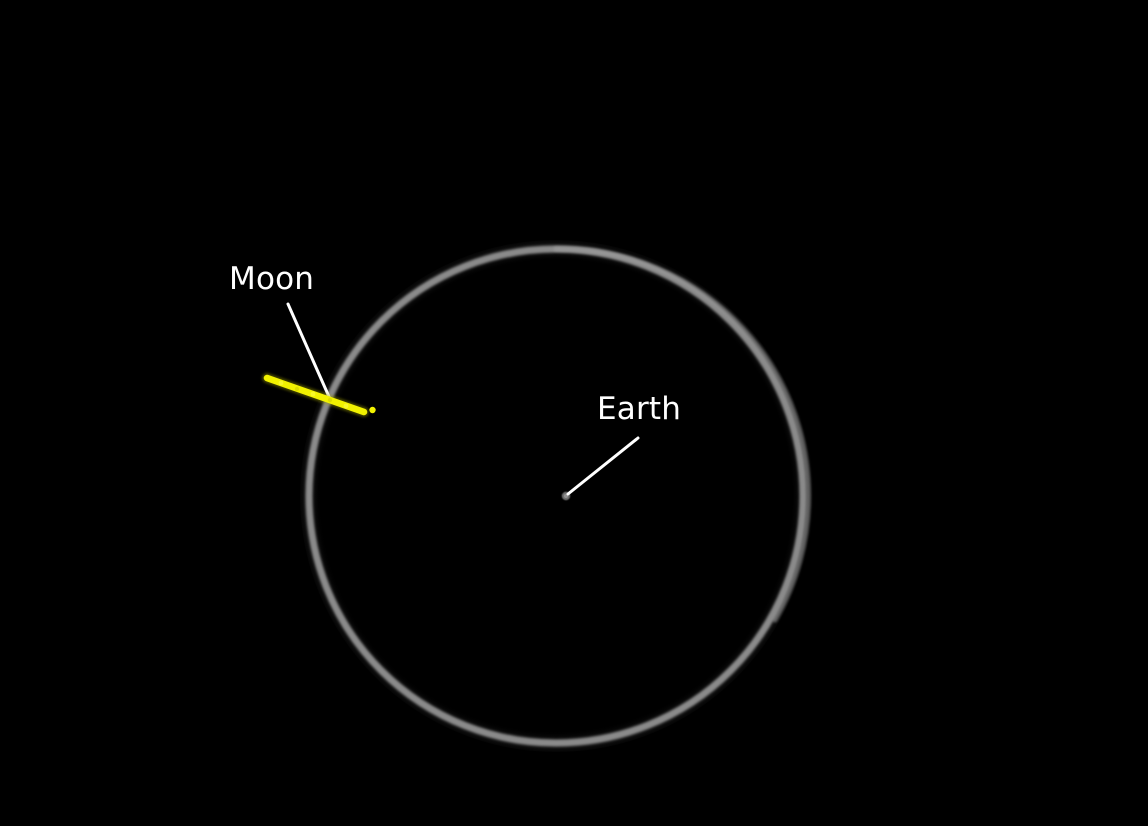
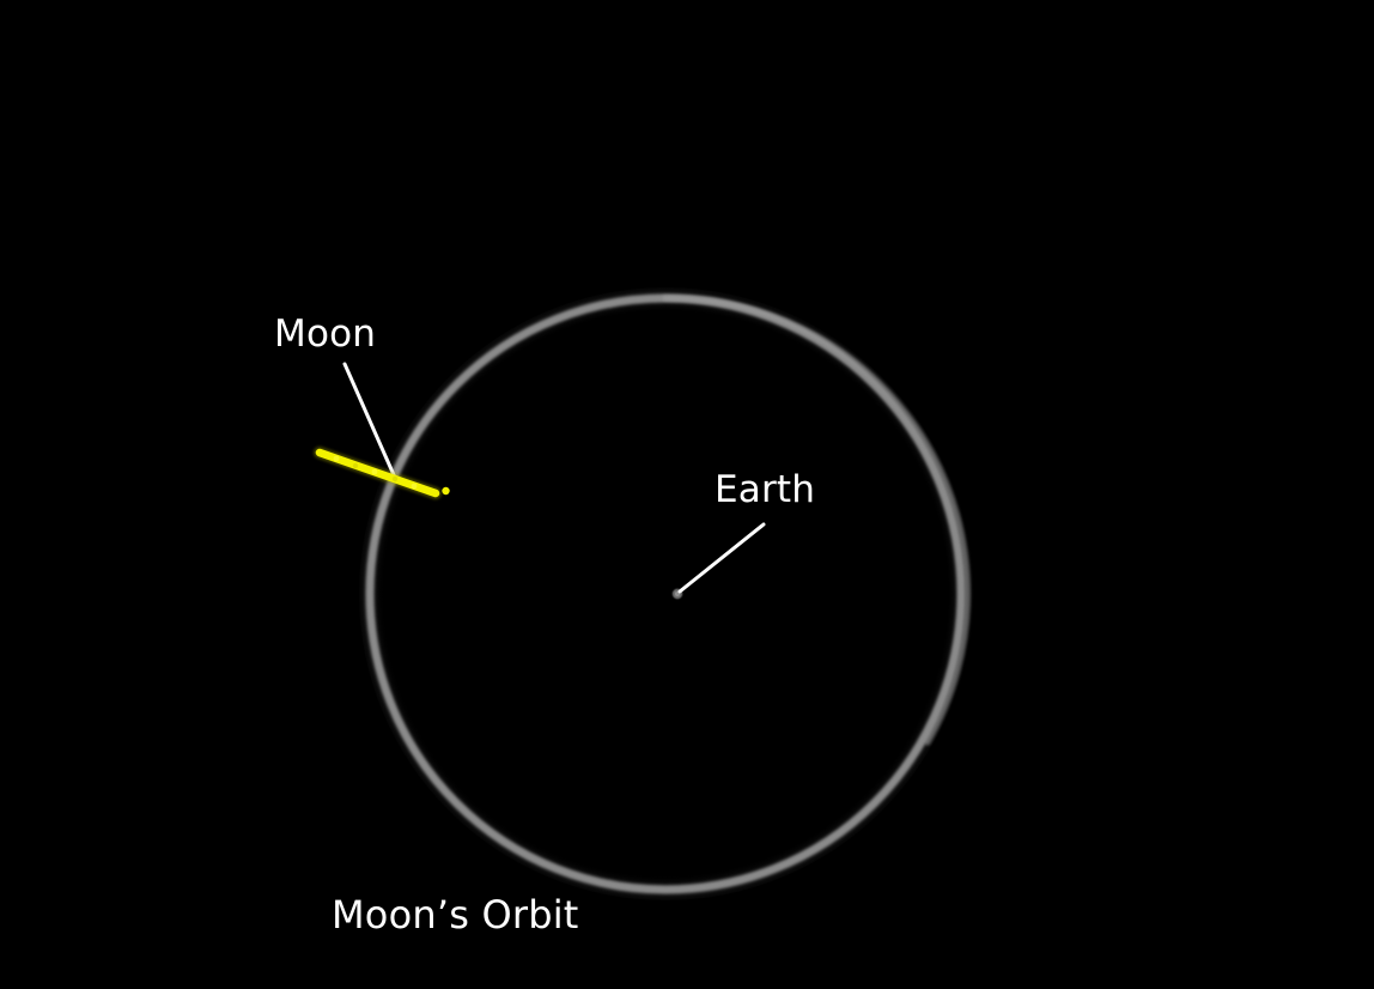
  Moon
  Earth
+ Moon’s Orbit
